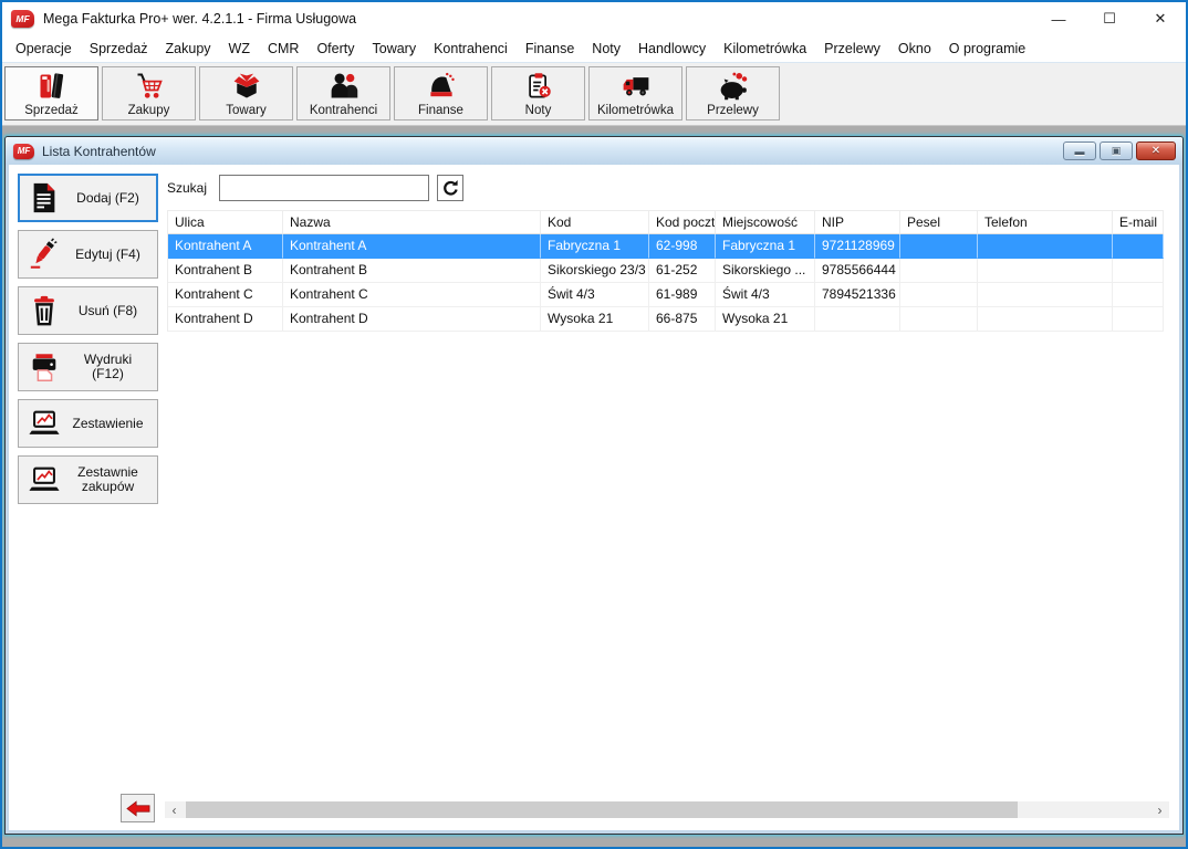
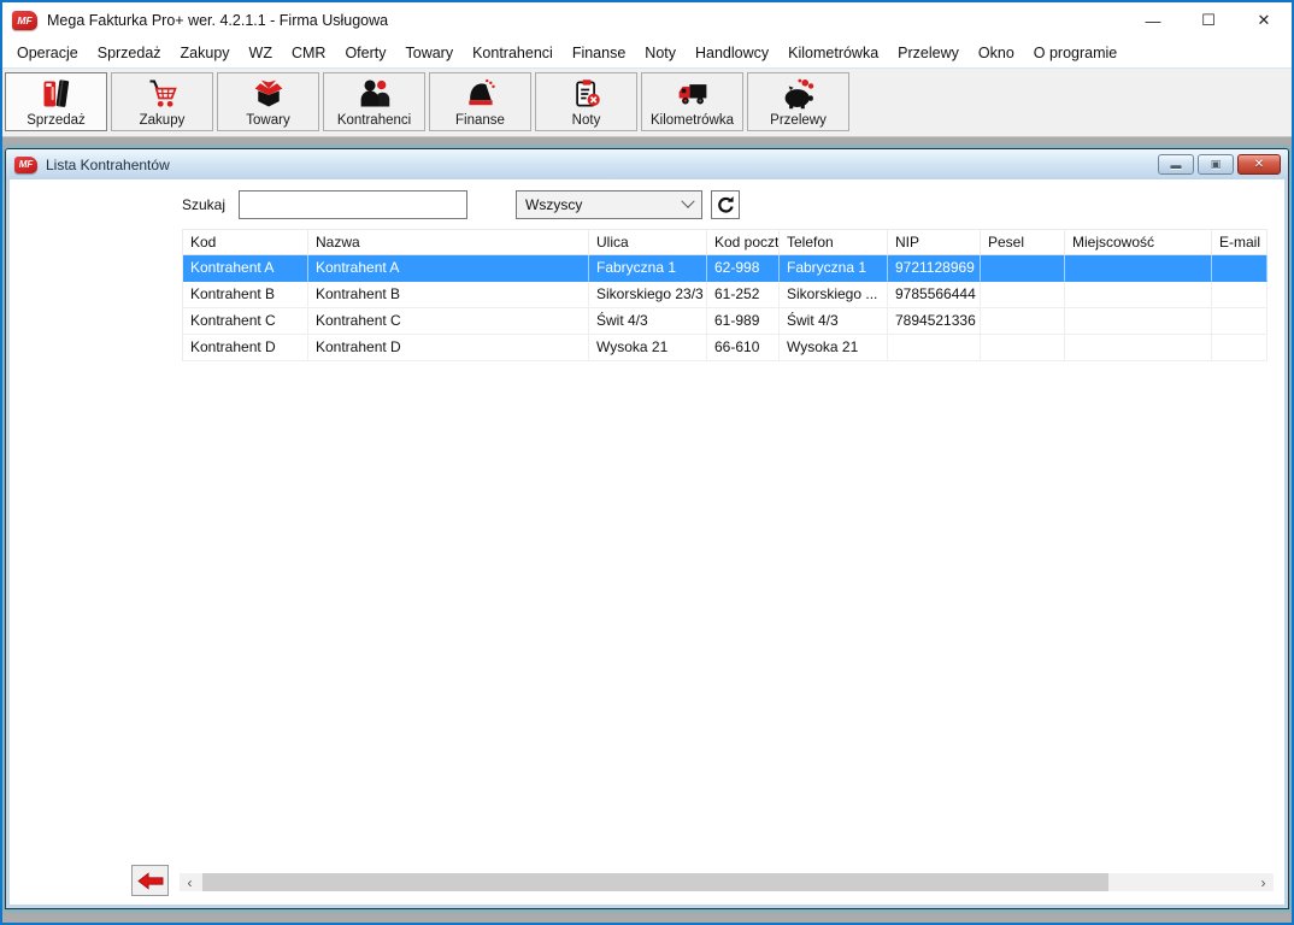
  MF
  Mega Fakturka Pro+ wer. 4.2.1.1 - Firma Usługowa
  —
  ☐
  ✕
  Operacje
  Sprzedaż
  Zakupy
  WZ
  CMR
  Oferty
  Towary
  Kontrahenci
  Finanse
  Noty
  Handlowcy
  Kilometrówka
  Przelewy
  Okno
  O programie
  Sprzedaż
  Zakupy
  Towary
  Kontrahenci
  Finanse
  Noty
  Kilometrówka
  Przelewy
  MF
  Lista Kontrahentów
  ▬
  ▣
  ✕
- Dodaj (F2)
- Edytuj (F4)
- Usuń (F8)
- Wydruki (F12)
- Zestawienie
- Zestawnie zakupów
  Szukaj
+ Wszyscy
- Ulica
+ Kod
  Nazwa
- Kod
+ Ulica
  Kod poczt
- Miejscowość
+ Telefon
  NIP
  Pesel
- Telefon
+ Miejscowość
  E-mail
  Kontrahent A
  Kontrahent A
  Fabryczna 1
  62-998
  Fabryczna 1
  9721128969
  Kontrahent B
  Kontrahent B
  Sikorskiego 23/3
  61-252
  Sikorskiego ...
  9785566444
  Kontrahent C
  Kontrahent C
  Świt 4/3
  61-989
  Świt 4/3
  7894521336
  Kontrahent D
  Kontrahent D
  Wysoka 21
- 66-875
+ 66-610
  Wysoka 21
  ‹
  ›
